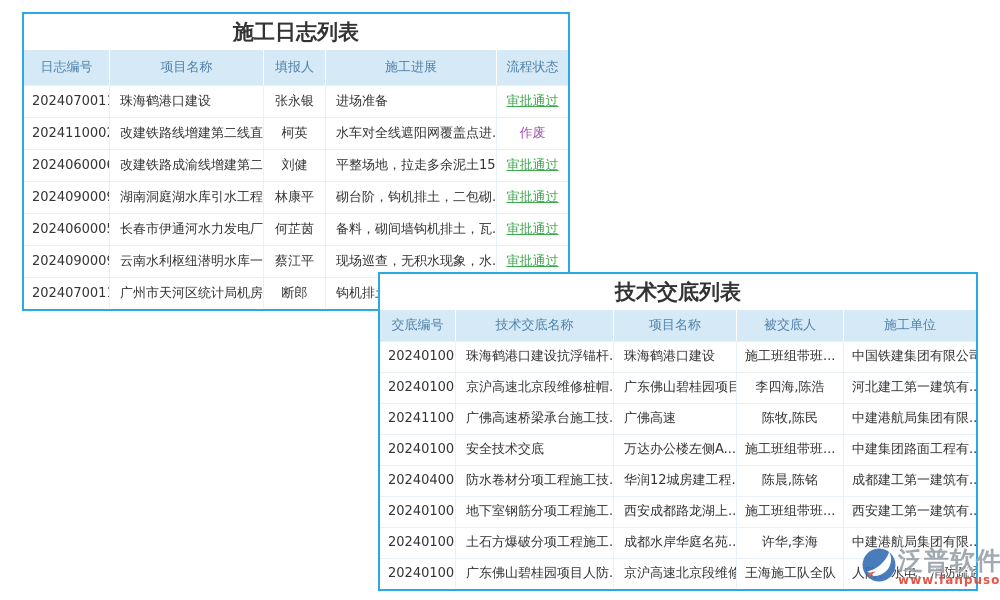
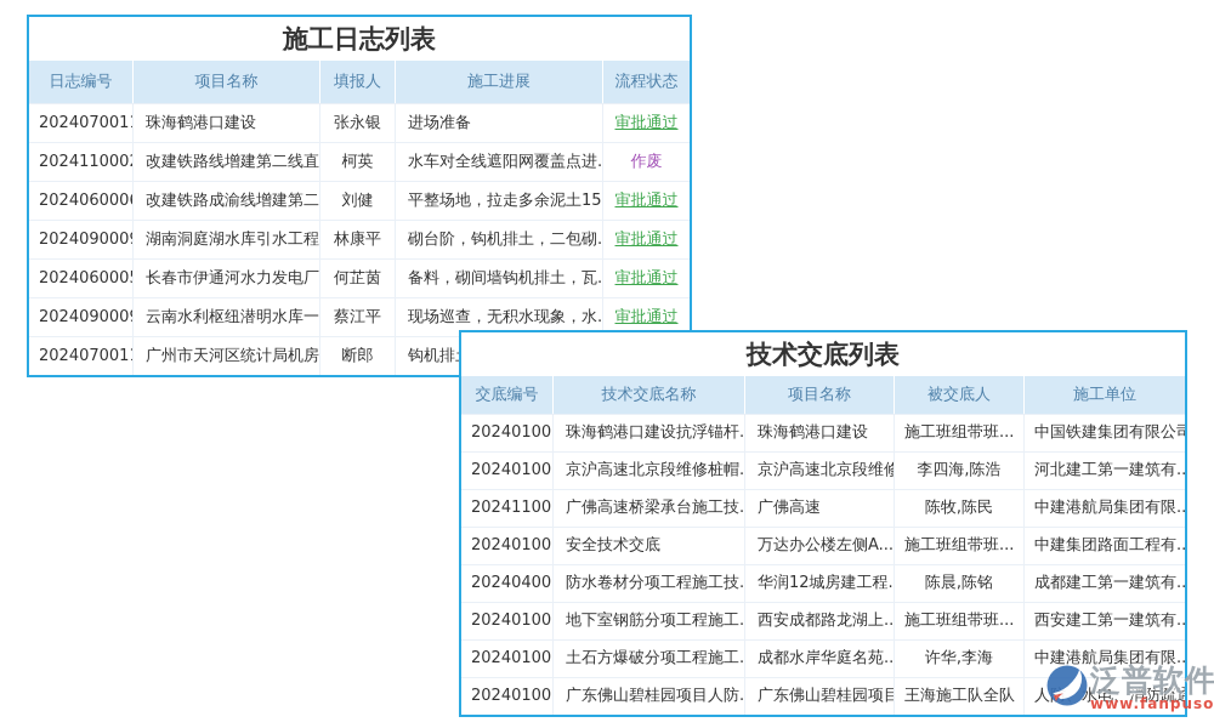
  施工日志列表
  日志编号
  项目名称
  填报人
  施工进展
  流程状态
  202407001
  珠海鹤港口建设
  张永银
  进场准备
  审批通过
  202411000
  改建铁路线增建第二线直
  柯英
  水车对全线遮阳网覆盖点进.
  作废
  202406000
  改建铁路成渝线增建第二
  刘健
  平整场地，拉走多余泥土15
  审批通过
  202409000
  湖南洞庭湖水库引水工程
  林康平
  砌台阶，钩机排土，二包砌.
  审批通过
  202406000
  长春市伊通河水力发电厂
  何芷茵
  备料，砌间墙钩机排土，瓦.
  审批通过
  202409000
  云南水利枢纽潜明水库一
  蔡江平
  现场巡查，无积水现象，水.
  审批通过
  202407001
  广州市天河区统计局机房
  断郎
  钩机排
  技术交底列表
  交底编号
  技术交底名称
  项目名称
  被交底人
  施工单位
  20240100
  珠海鹤港口建设抗浮锚杆.
  珠海鹤港口建设
  施工班组带班...
  中国铁建集团有限公司
  20240100
  京沪高速北京段维修桩帽.
- 广东佛山碧桂园项目
+ 京沪高速北京段维修
  李四海,陈浩
  河北建工第一建筑有..
  20241100
  广佛高速桥梁承台施工技.
  广佛高速
  陈牧,陈民
  中建港航局集团有限..
  20240100
  安全技术交底
  万达办公楼左侧A...
  施工班组带班...
  中建集团路面工程有..
  20240400
  防水卷材分项工程施工技.
  华润12城房建工程.
  陈晨,陈铭
  成都建工第一建筑有..
  20240100
  地下室钢筋分项工程施工.
  西安成都路龙湖上..
  施工班组带班...
  西安建工第一建筑有..
  20240100
  土石方爆破分项工程施工.
  成都水岸华庭名苑..
  许华,李海
  中建港航局集团有限..
  20240100
  广东佛山碧桂园项目人防.
- 京沪高速北京段维修
+ 广东佛山碧桂园项目
  王海施工队全队
  人水电、消防疏通
  泛普软件
